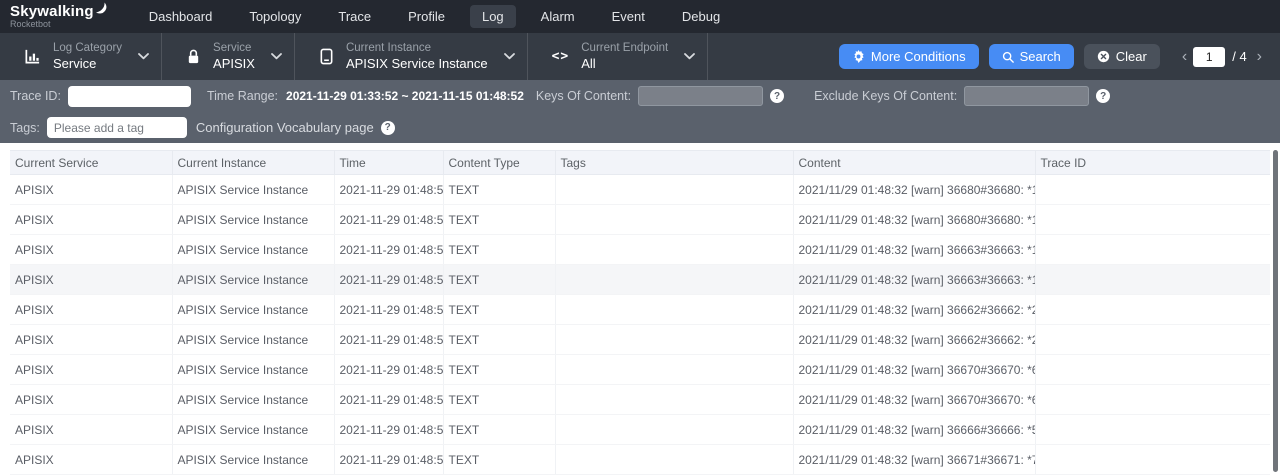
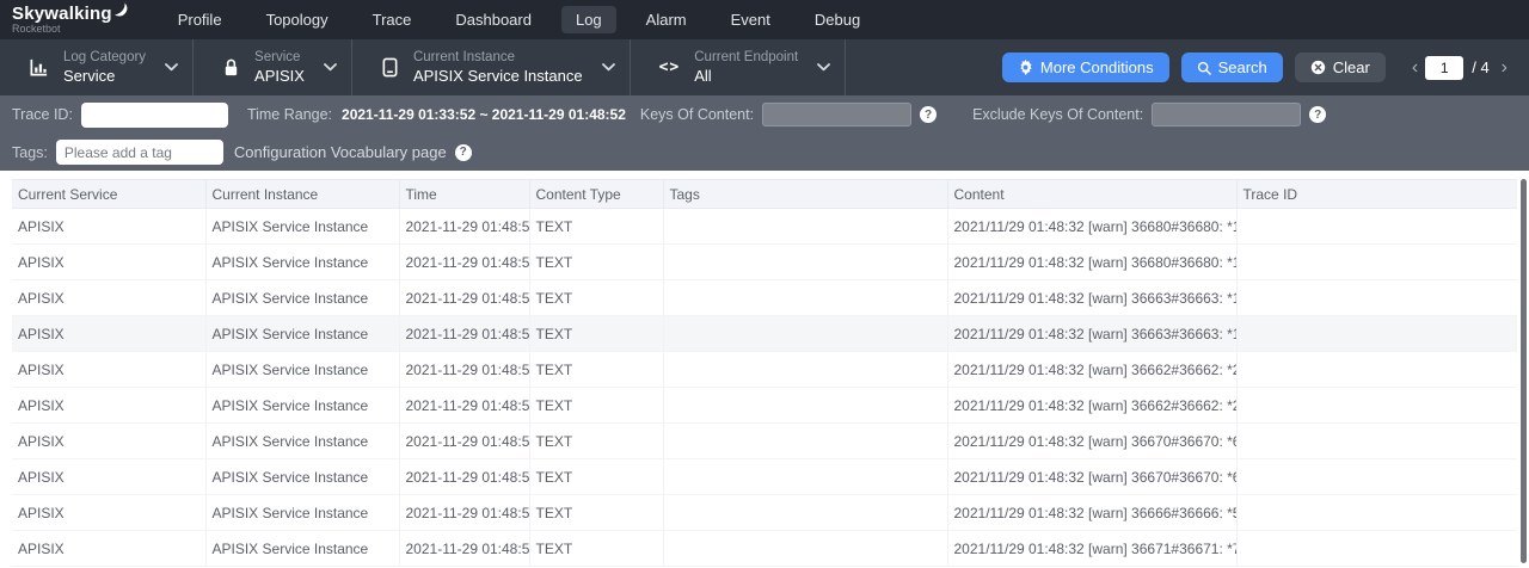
  Skywalking
  Rocketbot
- Dashboard
+ Profile
  Topology
  Trace
- Profile
+ Dashboard
  Log
  Alarm
  Event
  Debug
  Log Category
  Service
  Service
  APISIX
  Current Instance
  APISIX Service Instance
  <>
  Current Endpoint
  All
  More Conditions
  Search
  Clear
  ‹
  1
  / 4
  ›
  Trace ID:
  Time Range:
- 2021-11-29 01:33:52 ~ 2021-11-15 01:48:52
+ 2021-11-29 01:33:52 ~ 2021-11-29 01:48:52
  Keys Of Content:
  ?
  Exclude Keys Of Content:
  ?
  Tags:
  Please add a tag
  Configuration Vocabulary page
  ?
  Current Service	Current Instance	Time	Content Type	Tags	Content	Trace ID
  APISIX	APISIX Service Instance	2021-11-29 01:48:5	TEXT		2021/11/29 01:48:32 [warn] 36680#36680: *
  APISIX	APISIX Service Instance	2021-11-29 01:48:5	TEXT		2021/11/29 01:48:32 [warn] 36680#36680: *
  APISIX	APISIX Service Instance	2021-11-29 01:48:5	TEXT		2021/11/29 01:48:32 [warn] 36663#36663: *
  APISIX	APISIX Service Instance	2021-11-29 01:48:5	TEXT		2021/11/29 01:48:32 [warn] 36663#36663: *
  APISIX	APISIX Service Instance	2021-11-29 01:48:5	TEXT		2021/11/29 01:48:32 [warn] 36662#36662: *
  APISIX	APISIX Service Instance	2021-11-29 01:48:5	TEXT		2021/11/29 01:48:32 [warn] 36662#36662: *
  APISIX	APISIX Service Instance	2021-11-29 01:48:5	TEXT		2021/11/29 01:48:32 [warn] 36670#36670: *
  APISIX	APISIX Service Instance	2021-11-29 01:48:5	TEXT		2021/11/29 01:48:32 [warn] 36670#36670: *
  APISIX	APISIX Service Instance	2021-11-29 01:48:5	TEXT		2021/11/29 01:48:32 [warn] 36666#36666: *
  APISIX	APISIX Service Instance	2021-11-29 01:48:5	TEXT		2021/11/29 01:48:32 [warn] 36671#36671: *
